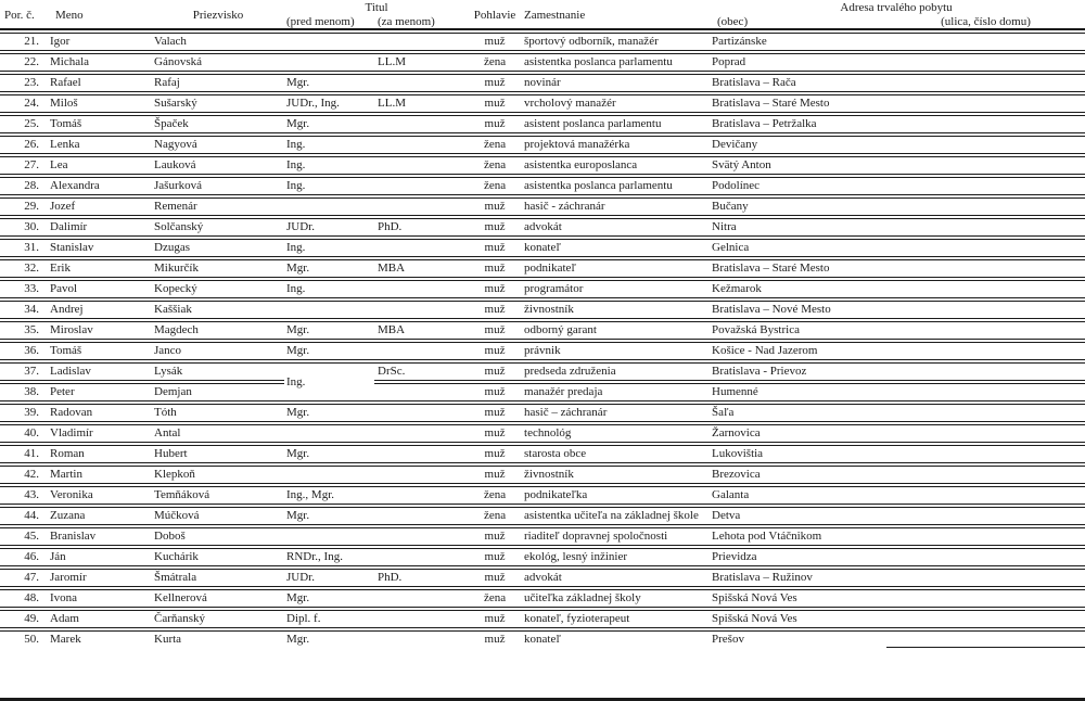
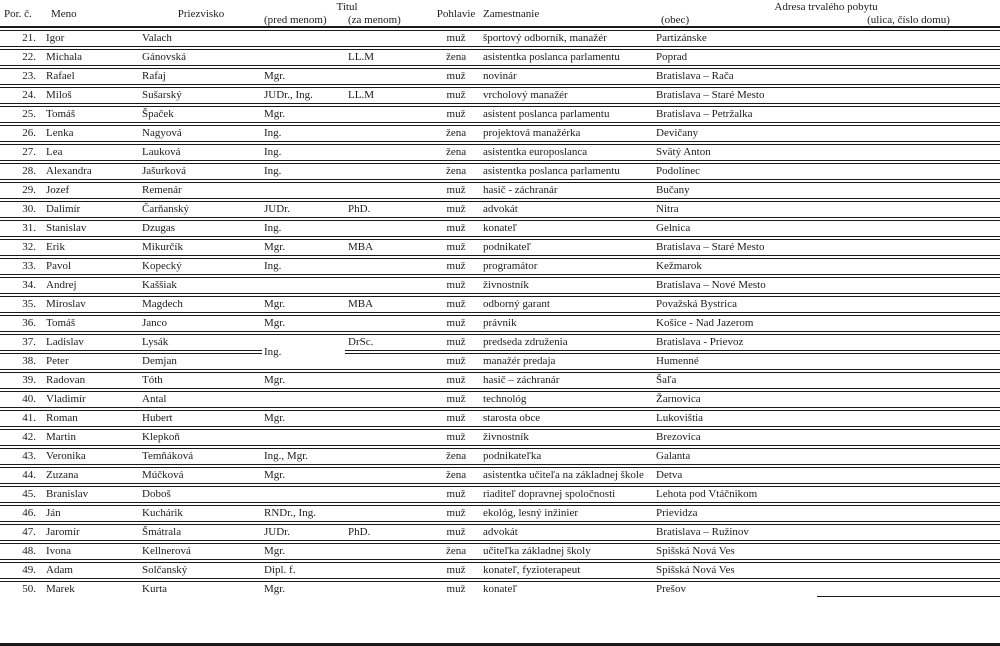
  Por. č.	Meno	Priezvisko	Titul	Pohlavie	Zamestnanie	Adresa trvalého pobytu
  (pred menom)	(za menom)	(obec)	(ulica, číslo domu)
  21.	Igor	Valach			muž	športový odborník, manažér	Partizánske
  22.	Michala	Gánovská		LL.M	žena	asistentka poslanca parlamentu	Poprad
  23.	Rafael	Rafaj	Mgr.		muž	novinár	Bratislava – Rača
  24.	Miloš	Sušarský	JUDr., Ing.	LL.M	muž	vrcholový manažér	Bratislava – Staré Mesto
  25.	Tomáš	Špaček	Mgr.		muž	asistent poslanca parlamentu	Bratislava – Petržalka
  26.	Lenka	Nagyová	Ing.		žena	projektová manažérka	Devičany
  27.	Lea	Lauková	Ing.		žena	asistentka europoslanca	Svätý Anton
  28.	Alexandra	Jašurková	Ing.		žena	asistentka poslanca parlamentu	Podolínec
  29.	Jozef	Remenár			muž	hasič - záchranár	Bučany
- 30.	Dalimír	Solčanský	JUDr.	PhD.	muž	advokát	Nitra
+ 30.	Dalimír	Čarňanský	JUDr.	PhD.	muž	advokát	Nitra
  31.	Stanislav	Dzugas	Ing.		muž	konateľ	Gelnica
  32.	Erik	Mikurčík	Mgr.	MBA	muž	podnikateľ	Bratislava – Staré Mesto
  33.	Pavol	Kopecký	Ing.		muž	programátor	Kežmarok
  34.	Andrej	Kaššiak			muž	živnostník	Bratislava – Nové Mesto
  35.	Miroslav	Magdech	Mgr.	MBA	muž	odborný garant	Považská Bystrica
  36.	Tomáš	Janco	Mgr.		muž	právnik	Košice - Nad Jazerom
  37.	Ladislav	Lysák	Ing.	DrSc.	muž	predseda združenia	Bratislava - Prievoz
  38.	Peter	Demjan		muž	manažér predaja	Humenné
  39.	Radovan	Tóth	Mgr.		muž	hasič – záchranár	Šaľa
  40.	Vladimír	Antal			muž	technológ	Žarnovica
  41.	Roman	Hubert	Mgr.		muž	starosta obce	Lukovištia
  42.	Martin	Klepkoň			muž	živnostník	Brezovica
  43.	Veronika	Temňáková	Ing., Mgr.		žena	podnikateľka	Galanta
  44.	Zuzana	Múčková	Mgr.		žena	asistentka učiteľa na základnej škole	Detva
  45.	Branislav	Doboš			muž	riaditeľ dopravnej spoločnosti	Lehota pod Vtáčnikom
  46.	Ján	Kuchárik	RNDr., Ing.		muž	ekológ, lesný inžinier	Prievidza
  47.	Jaromír	Šmátrala	JUDr.	PhD.	muž	advokát	Bratislava – Ružinov
  48.	Ivona	Kellnerová	Mgr.		žena	učiteľka základnej školy	Spišská Nová Ves
- 49.	Adam	Čarňanský	Dipl. f.		muž	konateľ, fyzioterapeut	Spišská Nová Ves
+ 49.	Adam	Solčanský	Dipl. f.		muž	konateľ, fyzioterapeut	Spišská Nová Ves
  50.	Marek	Kurta	Mgr.		muž	konateľ	Prešov
